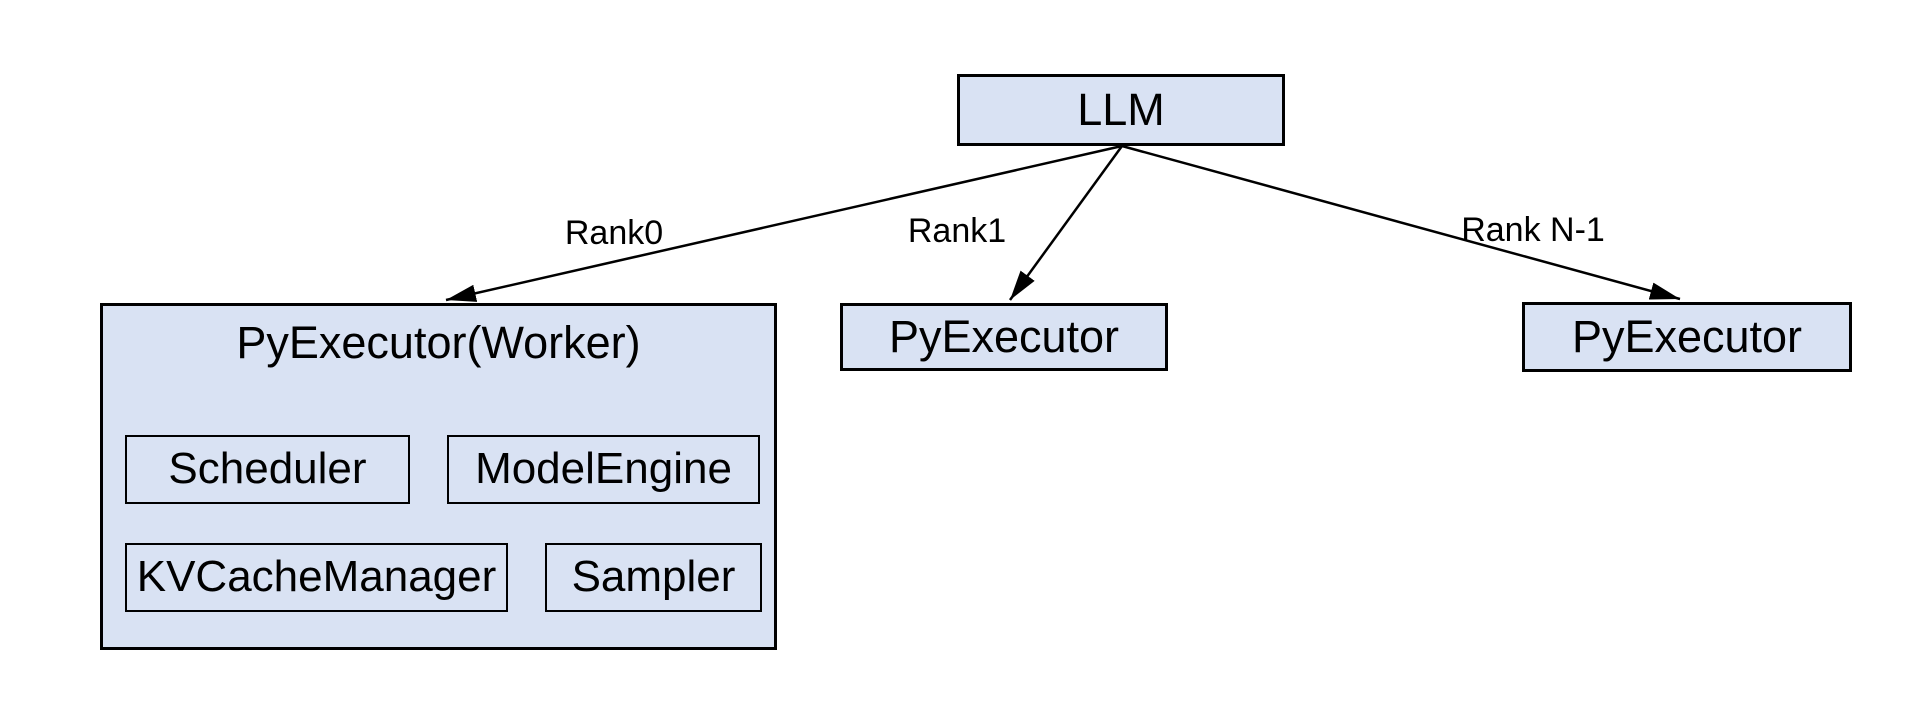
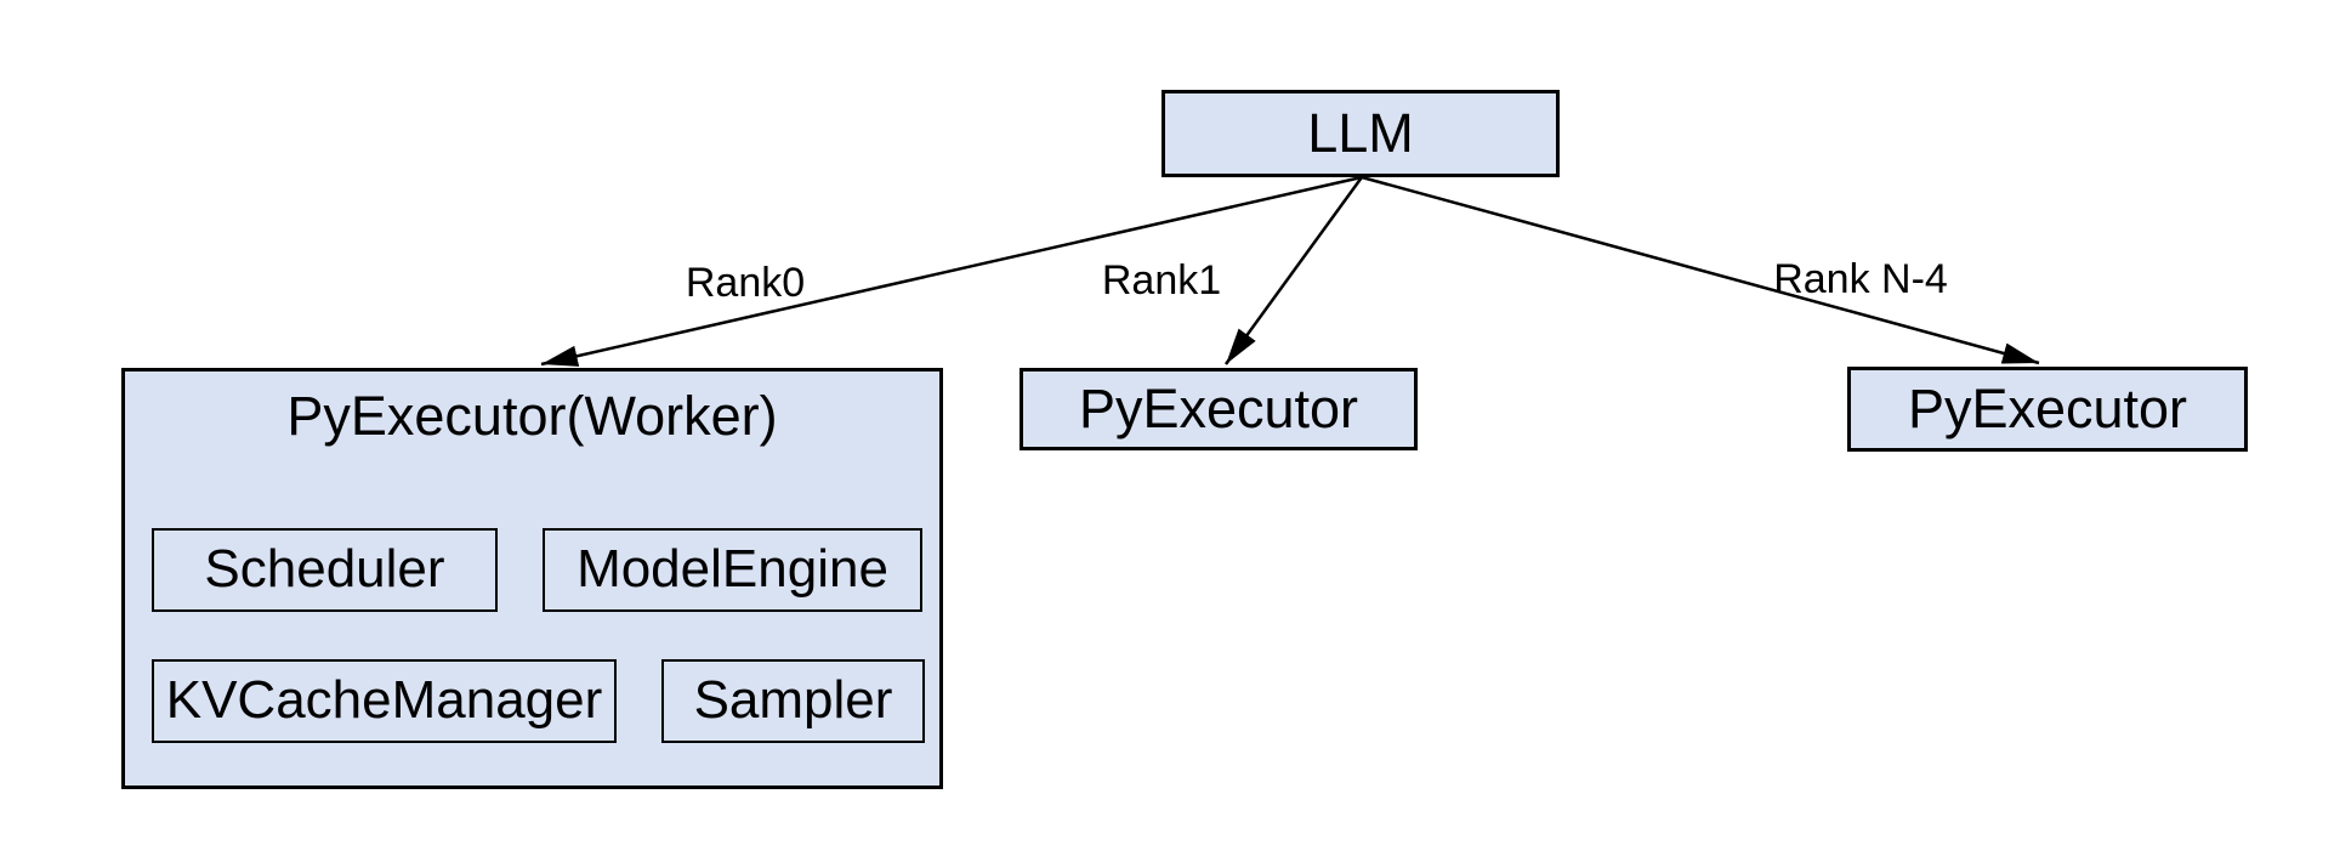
  LLM
  PyExecutor(Worker)
  Scheduler
  ModelEngine
  KVCacheManager
  Sampler
  PyExecutor
  PyExecutor
  Rank0
  Rank1
- Rank N-1
+ Rank N-4
